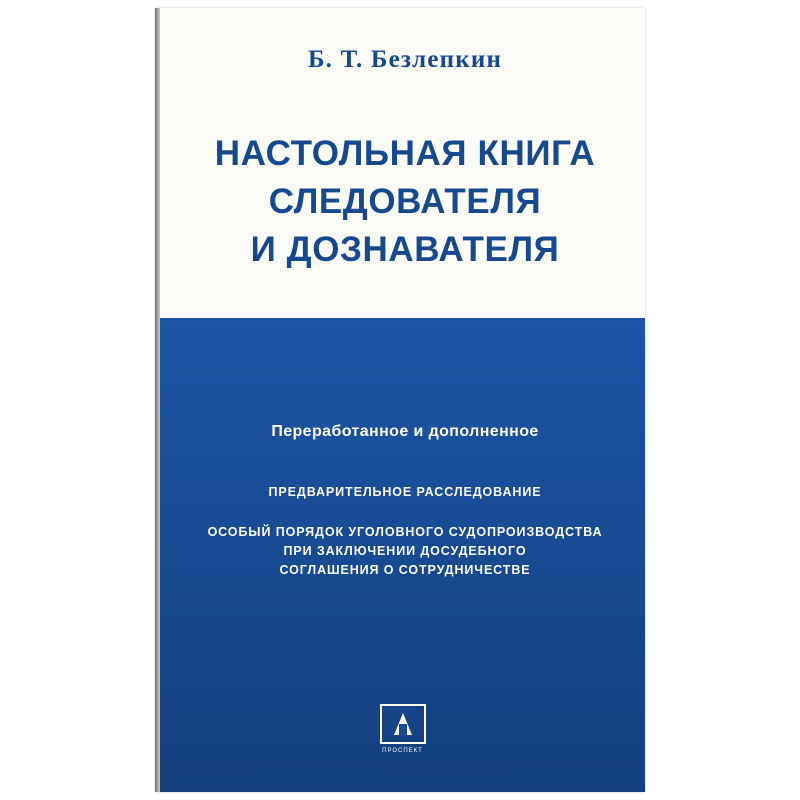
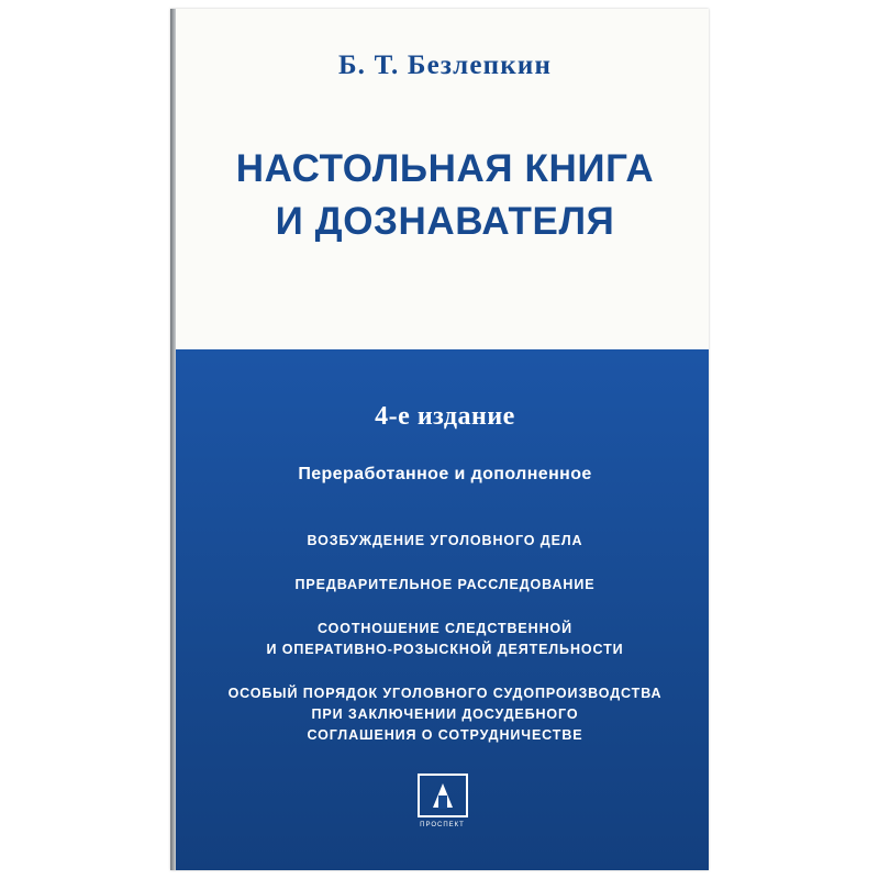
  Б. Т. Безлепкин
  НАСТОЛЬНАЯ КНИГА
- СЛЕДОВАТЕЛЯ
  И ДОЗНАВАТЕЛЯ
+ 4-е издание
  Переработанное и дополненное
+ ВОЗБУЖДЕНИЕ УГОЛОВНОГО ДЕЛА
  ПРЕДВАРИТЕЛЬНОЕ РАССЛЕДОВАНИЕ
+ СООТНОШЕНИЕ СЛЕДСТВЕННОЙ
+ И ОПЕРАТИВНО-РОЗЫСКНОЙ ДЕЯТЕЛЬНОСТИ
  ОСОБЫЙ ПОРЯДОК УГОЛОВНОГО СУДОПРОИЗВОДСТВА
  ПРИ ЗАКЛЮЧЕНИИ ДОСУДЕБНОГО
  СОГЛАШЕНИЯ О СОТРУДНИЧЕСТВЕ
